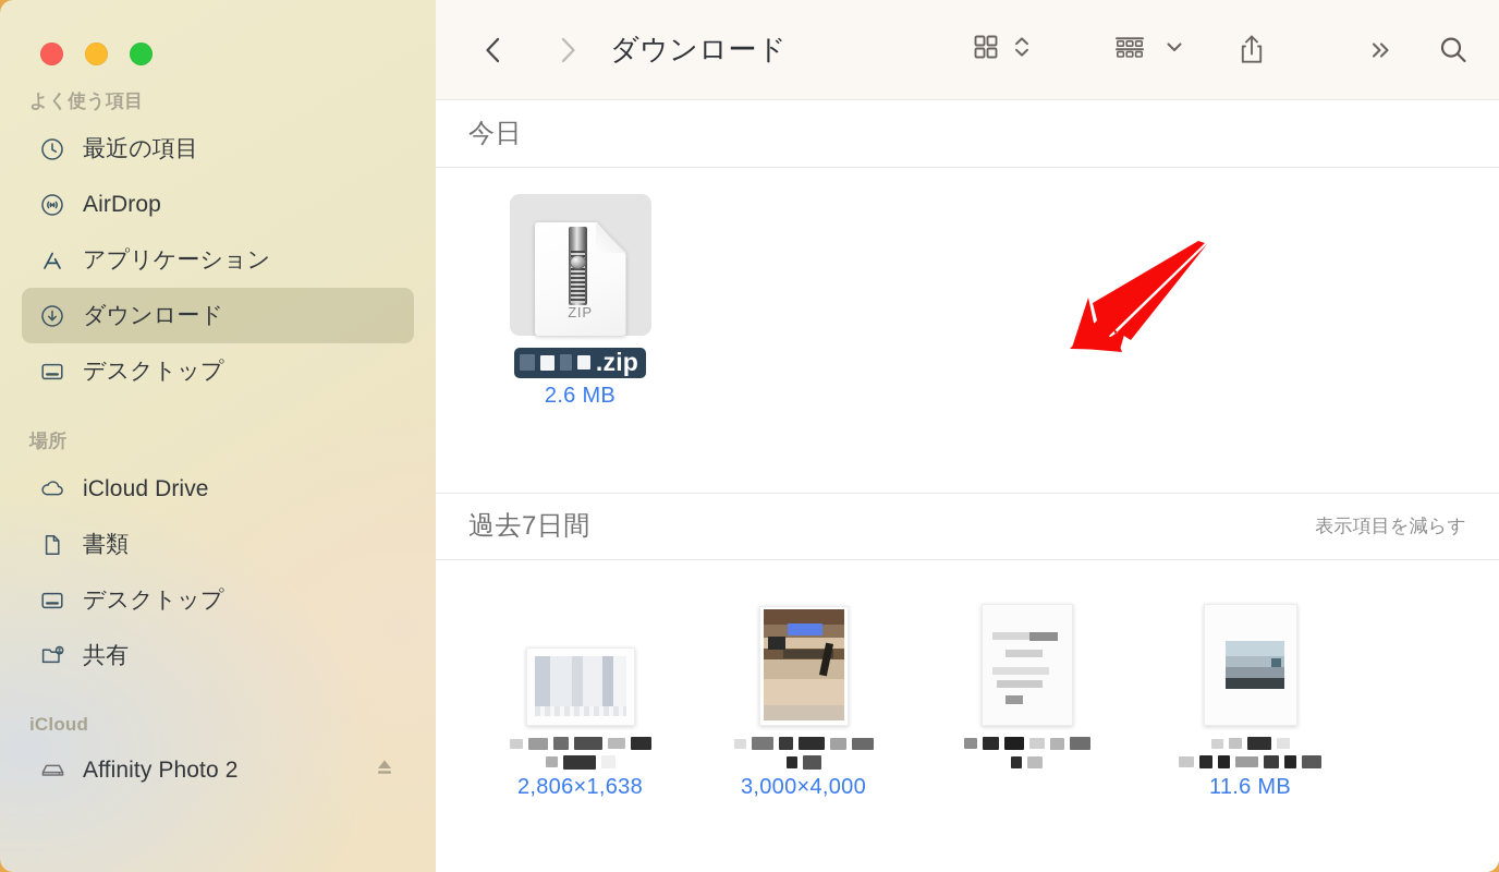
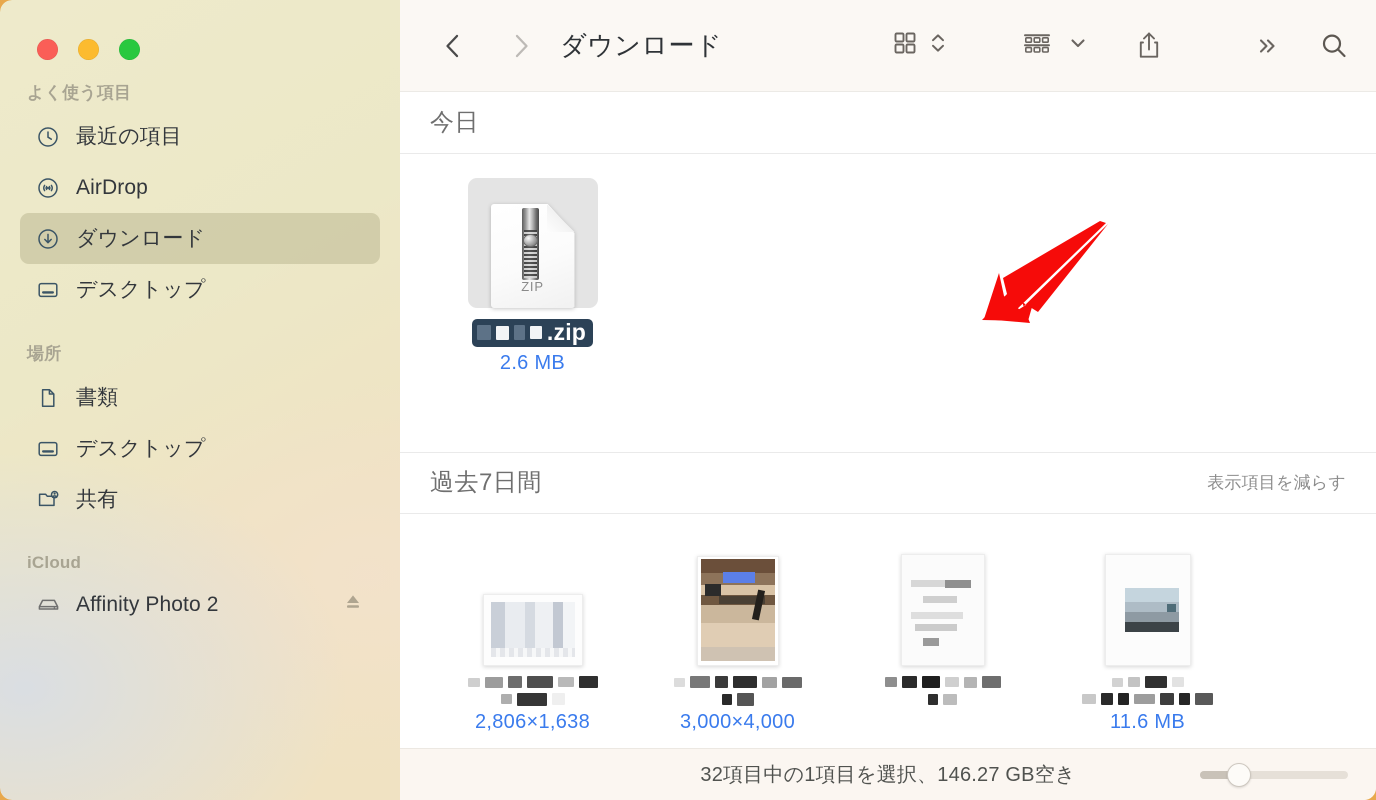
  よく使う項目
  最近の項目
  AirDrop
- アプリケーション
  ダウンロード
  デスクトップ
  場所
- iCloud Drive
  書類
  デスクトップ
  共有
  iCloud
  Affinity Photo 2
  ダウンロード
  今日
  ZIP
  .zip
  2.6 MB
  過去7日間
  表示項目を減らす
  2,806×1,638
  3,000×4,000
  11.6 MB
+ 32項目中の1項目を選択、146.27 GB空き
